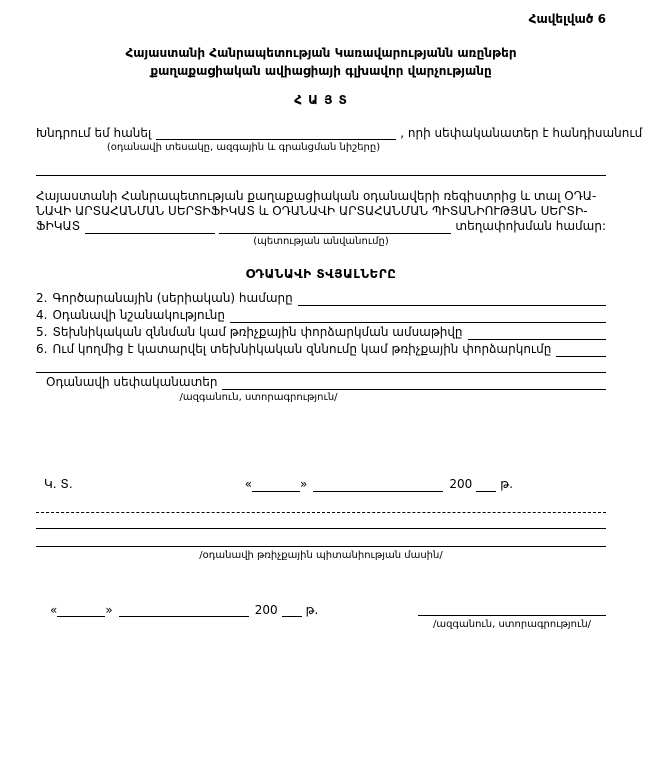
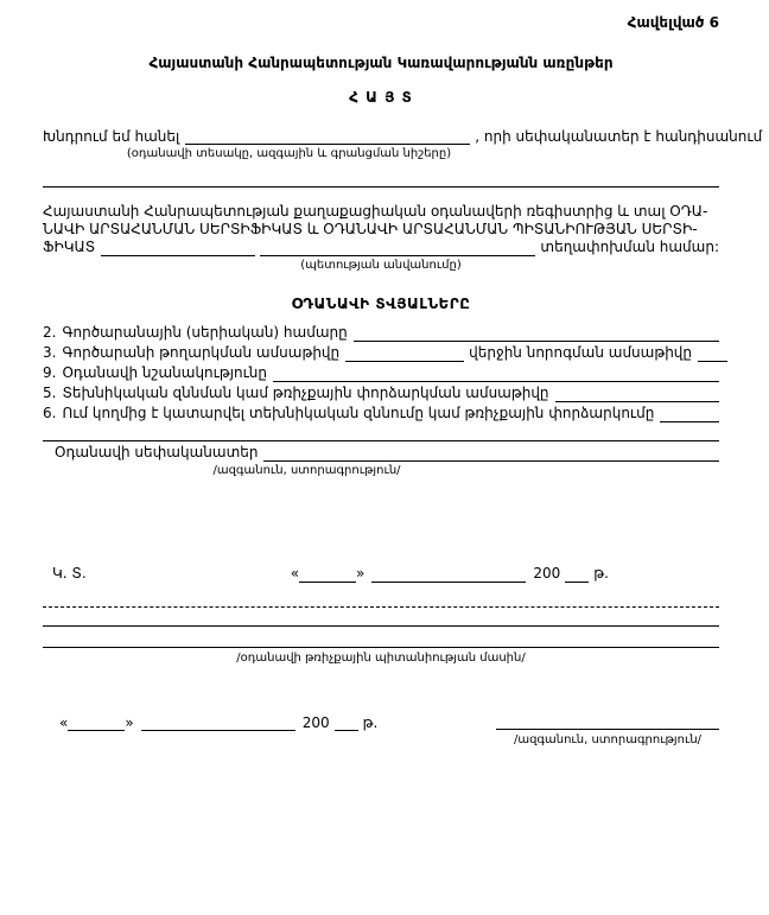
  Հավելված 6
  Հայաստանի Հանրապետության Կառավարությանն առընթեր
- քաղաքացիական ավիացիայի գլխավոր վարչությանը
  Հ Ա Յ Տ
  Խնդրում եմ հանել
  , որի սեփականատեր է հանդիսանում
  (օդանավի տեսակը, ազգային և գրանցման նիշերը)
  Հայաստանի Հանրապետության քաղաքացիական օդանավերի ռեգիստրից և տալ ՕԴԱ-
  ՆԱՎԻ ԱՐՏԱՀԱՆՄԱՆ ՍԵՐՏԻՖԻԿԱՏ և ՕԴԱՆԱՎԻ ԱՐՏԱՀԱՆՄԱՆ ՊԻՏԱՆԻՈՒԹՅԱՆ ՍԵՐՏԻ-
  ՖԻԿԱՏ
  տեղափոխման համար:
  (պետության անվանումը)
  ՕԴԱՆԱՎԻ ՏՎՅԱԼՆԵՐԸ
  2.
  Գործարանային (սերիական) համարը
+ 3.
+ Գործարանի թողարկման ամսաթիվը
+ վերջին նորոգման ամսաթիվը
- 4.
+ 9.
  Օդանավի նշանակությունը
  5.
  Տեխնիկական զննման կամ թռիչքային փորձարկման ամսաթիվը
  6.
  Ում կողմից է կատարվել տեխնիկական զննումը կամ թռիչքային փորձարկումը
  Օդանավի սեփականատեր
  /ազգանուն, ստորագրություն/
  Կ. Տ.
  «
  »
  200
  թ.
  /օդանավի թռիչքային պիտանիության մասին/
  «
  »
  200
  թ.
  /ազգանուն, ստորագրություն/
